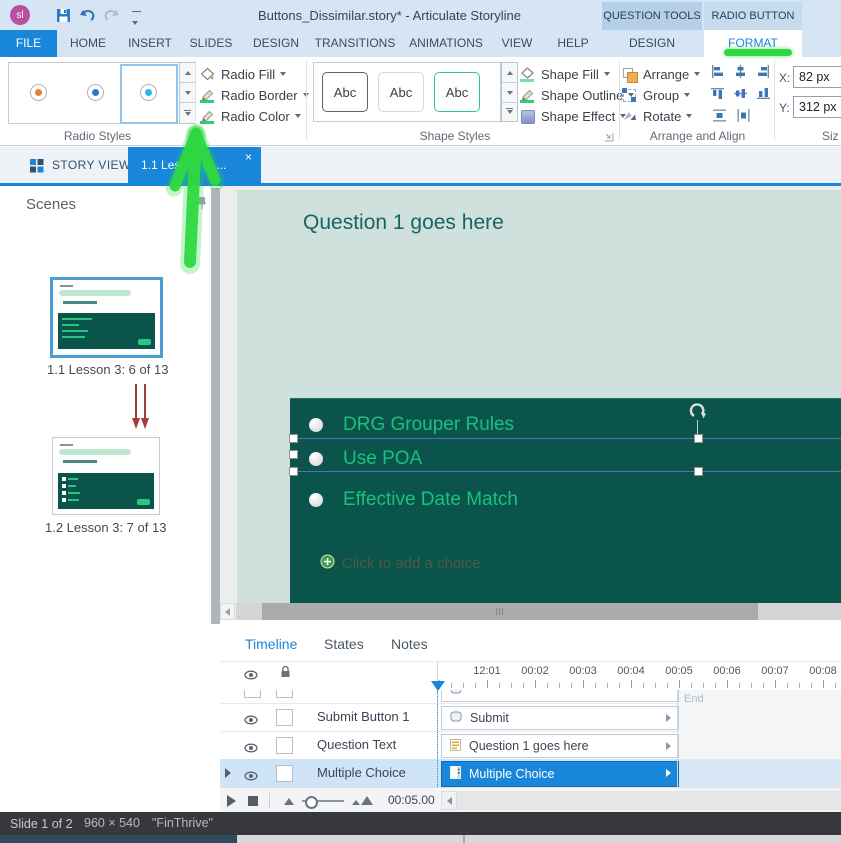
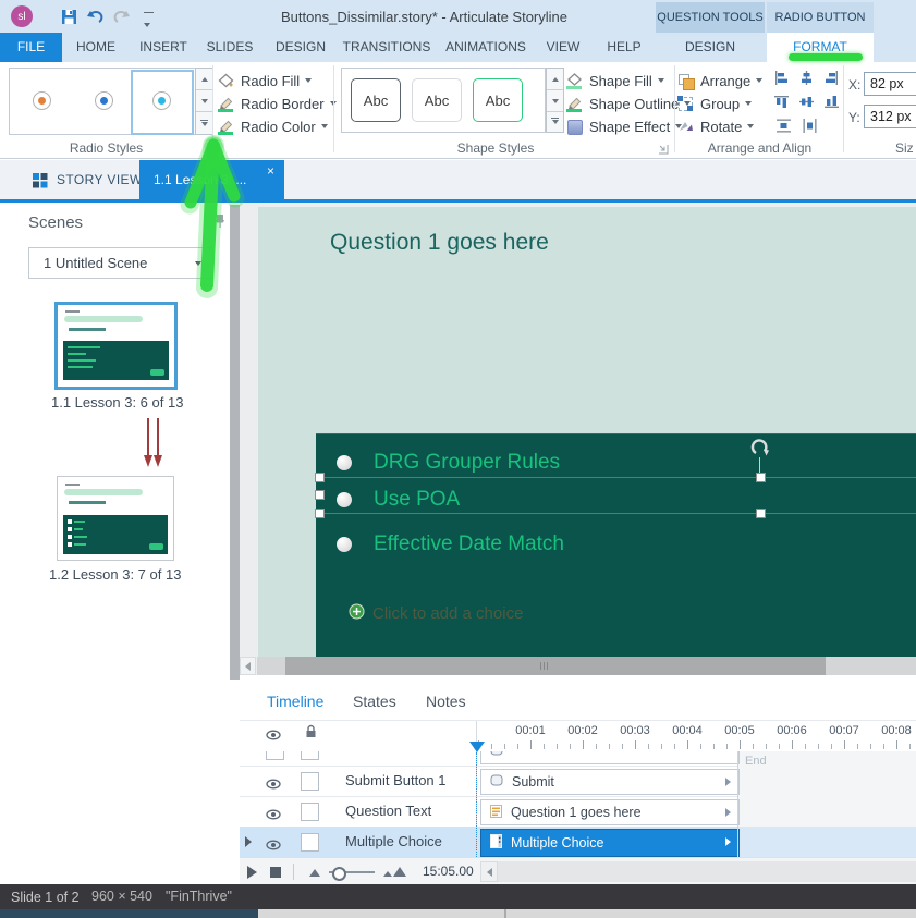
  sl
  Buttons_Dissimilar.story* - Articulate Storyline
  QUESTION TOOLS
  RADIO BUTTON
  FILE
  HOME
  INSERT
  SLIDES
  DESIGN
  TRANSITIONS
  ANIMATIONS
  VIEW
  HELP
  DESIGN
  FORMAT
  Radio Styles
  Radio Fill
  Radio Border
  Radio Color
  Abc
  Abc
  Abc
  Shape Fill
  Shape Outlin
  Shape Effect
  Shape Styles
  Arrange
  Group
  Rotate
  Arrange and Align
  X:
  82 px
  Y:
  312 px
  Siz
  STORY VIEW
  ×
  Scenes
+ 1 Untitled Scene
  1.1 Lesson 3: 6 of 13
  1.2 Lesson 3: 7 of 13
  Question 1 goes here
  DRG Grouper Rules
  Use POA
  Effective Date Match
  Click to add a choice
  Timeline
  States
  Notes
- 12:01
+ 00:01
  00:02
  00:03
  00:04
  00:05
  00:06
  00:07
  00:08
  Submit Button 1
  Submit
  Question Text
  Question 1 goes here
  Multiple Choice
  Multiple Choice
  End
- 00:05.00
+ 15:05.00
  Slide 1 of 2
  960 × 540
  "FinThrive"
